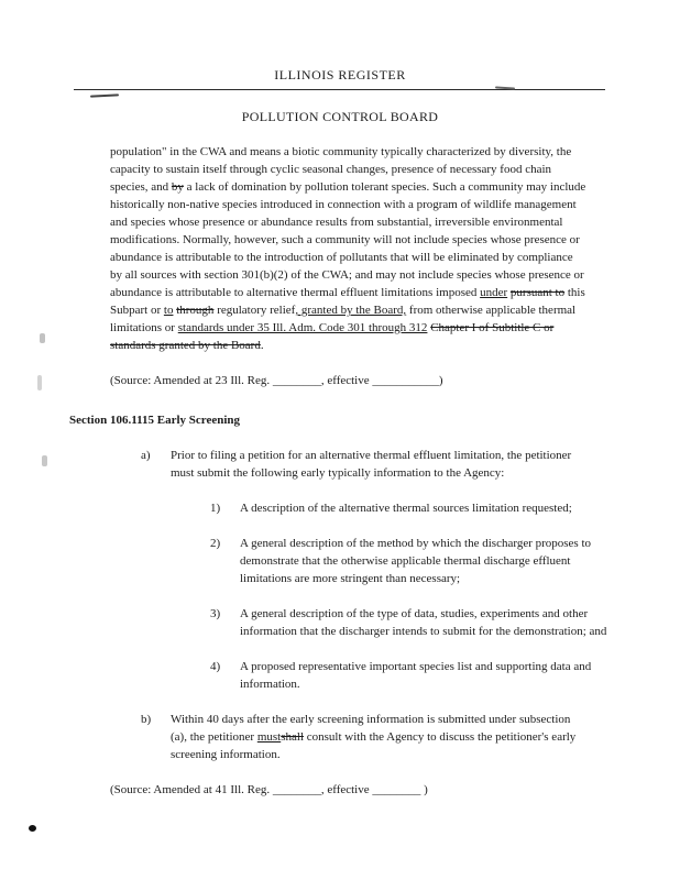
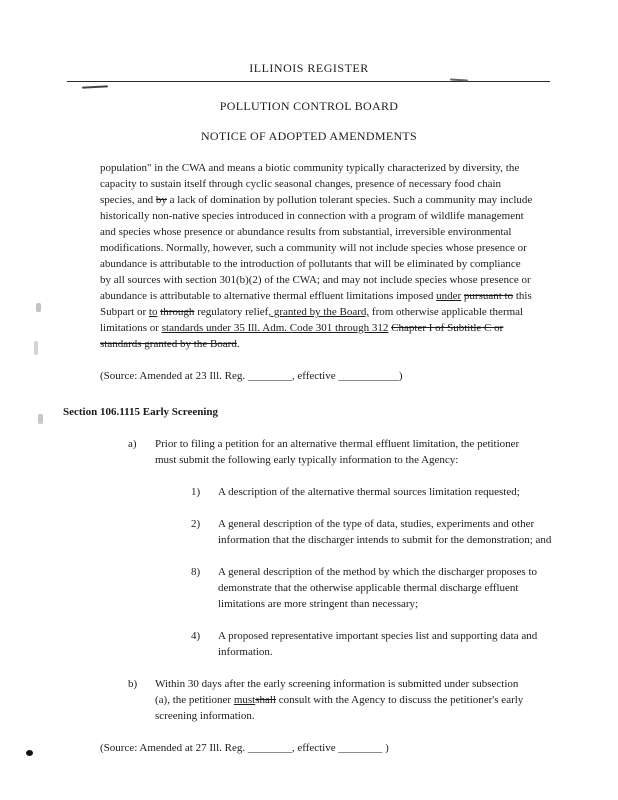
  ILLINOIS REGISTER
  POLLUTION CONTROL BOARD
+ NOTICE OF ADOPTED AMENDMENTS
  population" in the CWA and means a biotic community typically characterized by diversity, the capacity to sustain itself through cyclic seasonal changes, presence of necessary food chain species, and by a lack of domination by pollution tolerant species. Such a community may include historically non-native species introduced in connection with a program of wildlife management and species whose presence or abundance results from substantial, irreversible environmental modifications. Normally, however, such a community will not include species whose presence or abundance is attributable to the introduction of pollutants that will be eliminated by compliance by all sources with section 301(b)(2) of the CWA; and may not include species whose presence or abundance is attributable to alternative thermal effluent limitations imposed under pursuant to this Subpart or to through regulatory relief, granted by the Board, from otherwise applicable thermal limitations or standards under 35 Ill. Adm. Code 301 through 312 Chapter I of Subtitle C or standards granted by the Board.
  (Source: Amended at 23 Ill. Reg. ________, effective ___________)
  Section 106.1115 Early Screening
  a)
  Prior to filing a petition for an alternative thermal effluent limitation, the petitioner must submit the following early typically information to the Agency:
  1)
  A description of the alternative thermal sources limitation requested;
  2)
- A general description of the method by which the discharger proposes to demonstrate that the otherwise applicable thermal discharge effluent limitations are more stringent than necessary;
+ A general description of the type of data, studies, experiments and other information that the discharger intends to submit for the demonstration; and
- 3)
+ 8)
- A general description of the type of data, studies, experiments and other information that the discharger intends to submit for the demonstration; and
+ A general description of the method by which the discharger proposes to demonstrate that the otherwise applicable thermal discharge effluent limitations are more stringent than necessary;
  4)
  A proposed representative important species list and supporting data and information.
  b)
- Within 40 days after the early screening information is submitted under subsection (a), the petitioner mustshall consult with the Agency to discuss the petitioner's early screening information.
+ Within 30 days after the early screening information is submitted under subsection (a), the petitioner mustshall consult with the Agency to discuss the petitioner's early screening information.
- (Source: Amended at 41 Ill. Reg. ________, effective ________ )
+ (Source: Amended at 27 Ill. Reg. ________, effective ________ )
